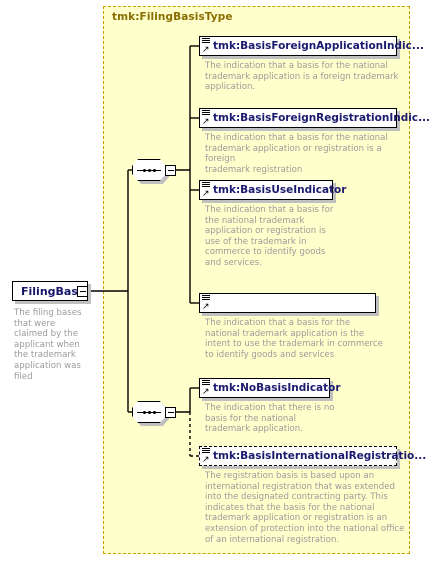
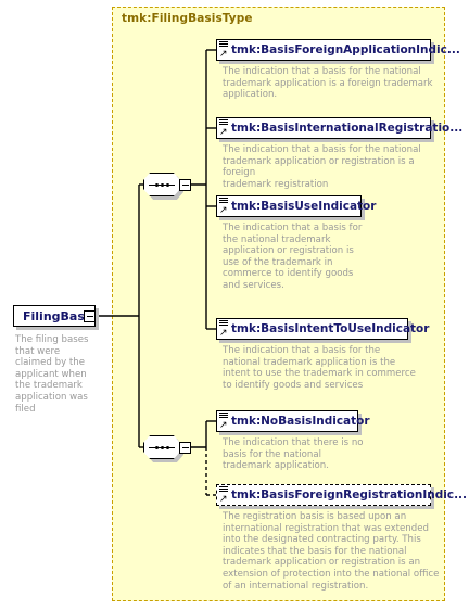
  tmk:FilingBasisType
  FilingBas
  The filing bases
  that were
  claimed by the
  applicant when
  the trademark
  application was
  filed
  ↗
  tmk:BasisForeignApplicationIndic...
  The indication that a basis for the national
  trademark application is a foreign trademark
  application.
  ↗
- tmk:BasisForeignRegistrationIndic...
+ tmk:BasisInternationalRegistratio...
  The indication that a basis for the national
  trademark application or registration is a foreign
  trademark registration
  ↗
  tmk:BasisUseIndicator
  The indication that a basis for
  the national trademark
  application or registration is
  use of the trademark in
  commerce to identify goods
  and services.
  ↗
+ tmk:BasisIntentToUseIndicator
  The indication that a basis for the
  national trademark application is the
  intent to use the trademark in commerce
  to identify goods and services
  ↗
  tmk:NoBasisIndicator
  The indication that there is no
  basis for the national
  trademark application.
  ↗
- tmk:BasisInternationalRegistratio...
+ tmk:BasisForeignRegistrationIndic...
  The registration basis is based upon an
  international registration that was extended
  into the designated contracting party. This
  indicates that the basis for the national
  trademark application or registration is an
  extension of protection into the national office
  of an international registration.
